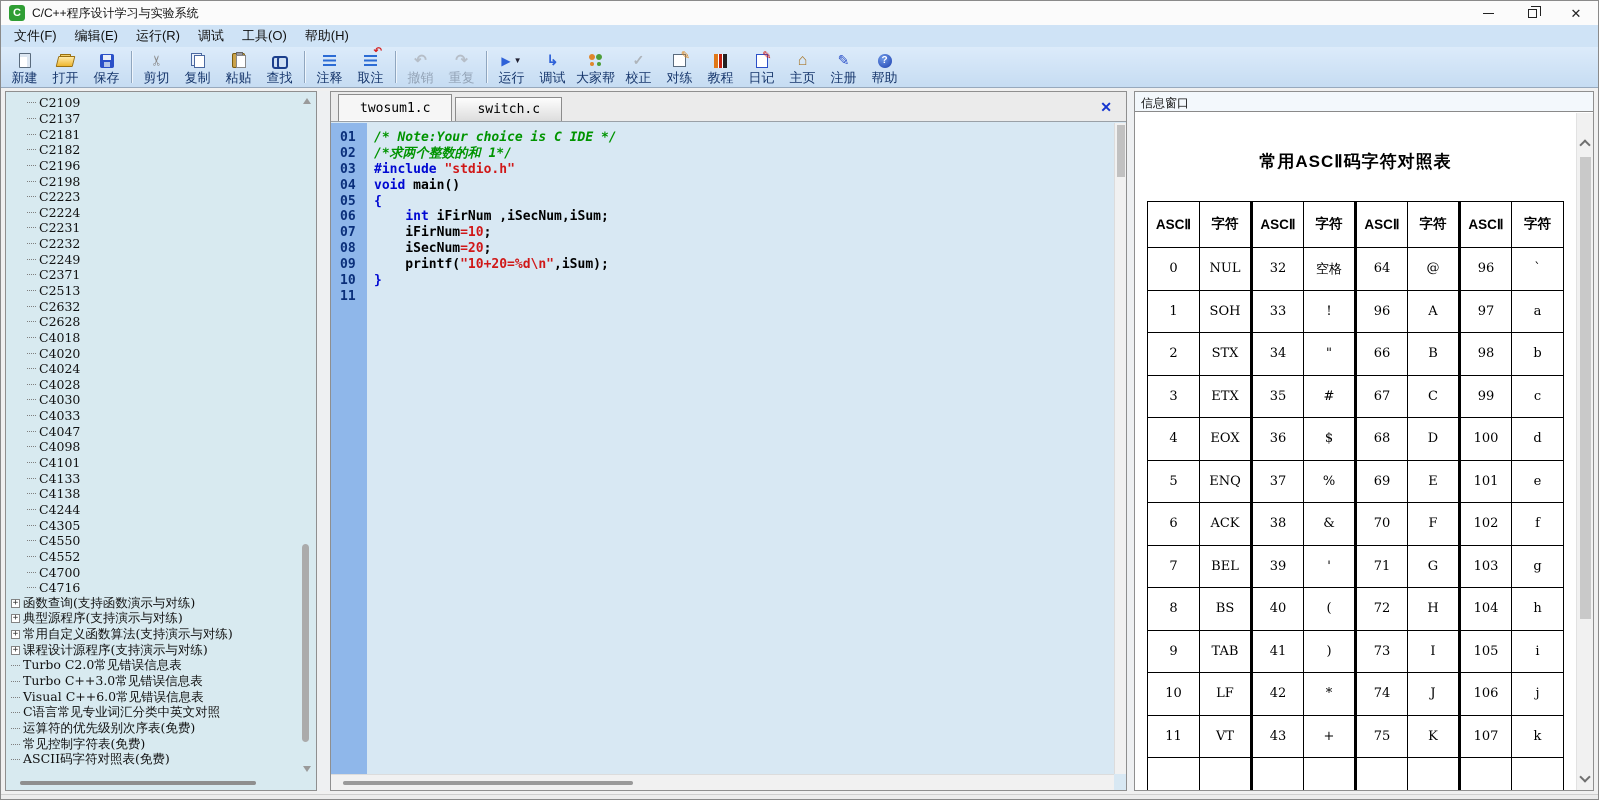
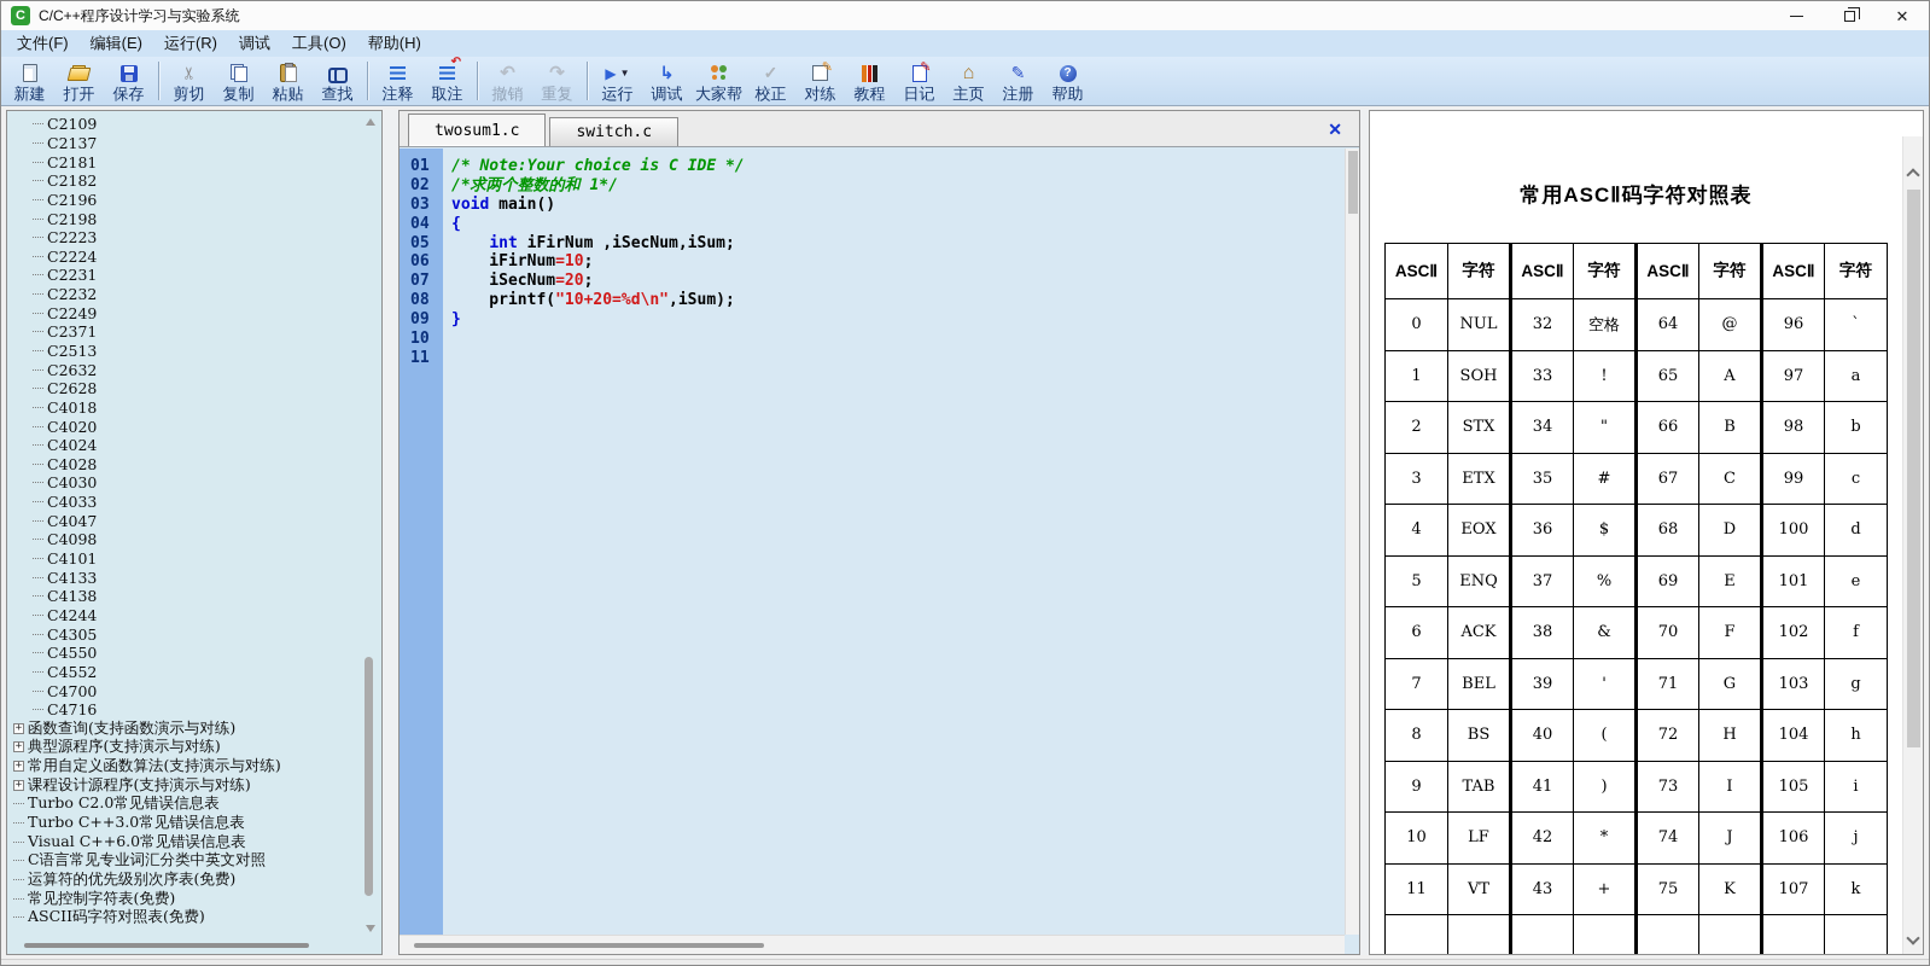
  C
  C/C++程序设计学习与实验系统
  ✕
  文件(F)
  编辑(E)
  运行(R)
  调试
  工具(O)
  帮助(H)
  新建
  打开
  保存
  剪切
  复制
  粘贴
  查找
  注释
  取注
  撤销
  重复
  ▼
  运行
  调试
  大家帮
  校正
  对练
  教程
  日记
  主页
  注册
  帮助
  C2109
  C2137
  C2181
  C2182
  C2196
  C2198
  C2223
  C2224
  C2231
  C2232
  C2249
  C2371
  C2513
  C2632
  C2628
  C4018
  C4020
  C4024
  C4028
  C4030
  C4033
  C4047
  C4098
  C4101
  C4133
  C4138
  C4244
  C4305
  C4550
  C4552
  C4700
  C4716
  +
  函数查询(支持函数演示与对练)
  +
  典型源程序(支持演示与对练)
  +
  常用自定义函数算法(支持演示与对练)
  +
  课程设计源程序(支持演示与对练)
  Turbo C2.0常见错误信息表
  Turbo C++3.0常见错误信息表
  Visual C++6.0常见错误信息表
  C语言常见专业词汇分类中英文对照
  运算符的优先级别次序表(免费)
  常见控制字符表(免费)
  ASCII码字符对照表(免费)
  twosum1.c
  switch.c
  ✕
  01
  02
  03
  04
  05
  06
  07
  08
  09
  10
  11
  /* Note:Your choice is C IDE */
  /*求两个整数的和 1*/
- #include "stdio.h"
  void main()
  {
  int iFirNum ,iSecNum,iSum;
  iFirNum=10;
  iSecNum=20;
  printf("10+20=%d\n",iSum);
  }
- 信息窗口
  常用ASCⅡ码字符对照表
  ASCⅡ	字符	ASCⅡ	字符	ASCⅡ	字符	ASCⅡ	字符
  0	NUL	32	空格	64	@	96	`
- 1	SOH	33	!	96	A	97	a
+ 1	SOH	33	!	65	A	97	a
  2	STX	34	"	66	B	98	b
  3	ETX	35	#	67	C	99	c
  4	EOX	36	$	68	D	100	d
  5	ENQ	37	%	69	E	101	e
  6	ACK	38	&	70	F	102	f
  7	BEL	39	'	71	G	103	g
  8	BS	40	(	72	H	104	h
  9	TAB	41	)	73	I	105	i
  10	LF	42	*	74	J	106	j
  11	VT	43	+	75	K	107	k
